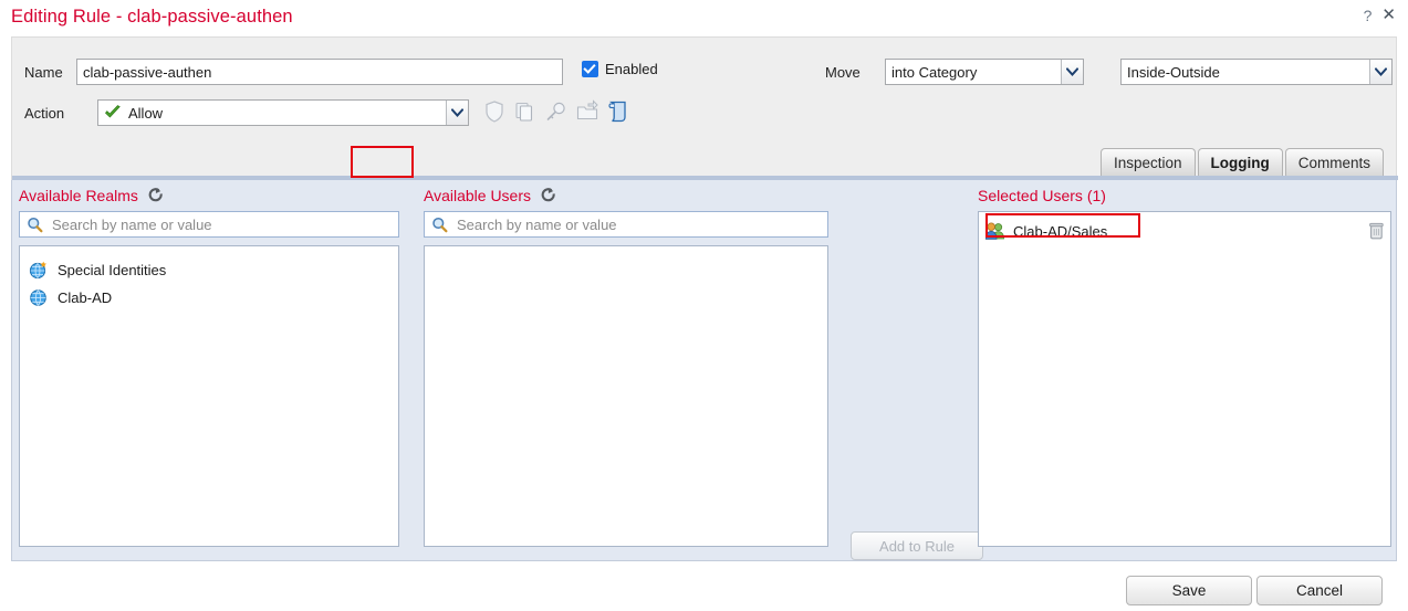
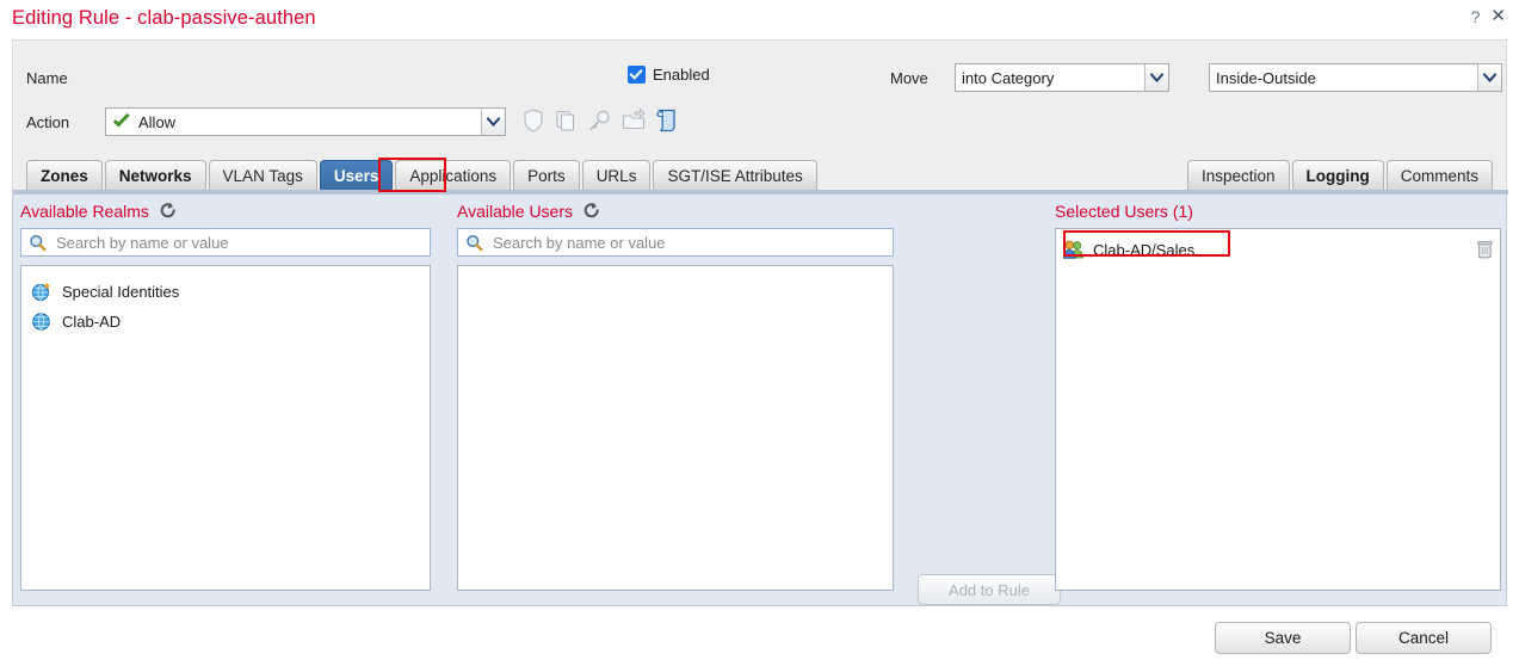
  Editing Rule - clab-passive-authen
  ?
  ✕
  Name
- clab-passive-authen
  Enabled
  Action
  Allow
  Move
  into Category
  Inside-Outside
+ Zones
+ Networks
+ VLAN Tags
+ Users
+ Applications
+ Ports
+ URLs
+ SGT/ISE Attributes
  Inspection
  Logging
  Comments
  Available Realms
  Search by name or value
  Special Identities
  Clab-AD
  Available Users
  Search by name or value
  Add to Rule
  Selected Users (1)
  Clab-AD/Sales
  Save
  Cancel
